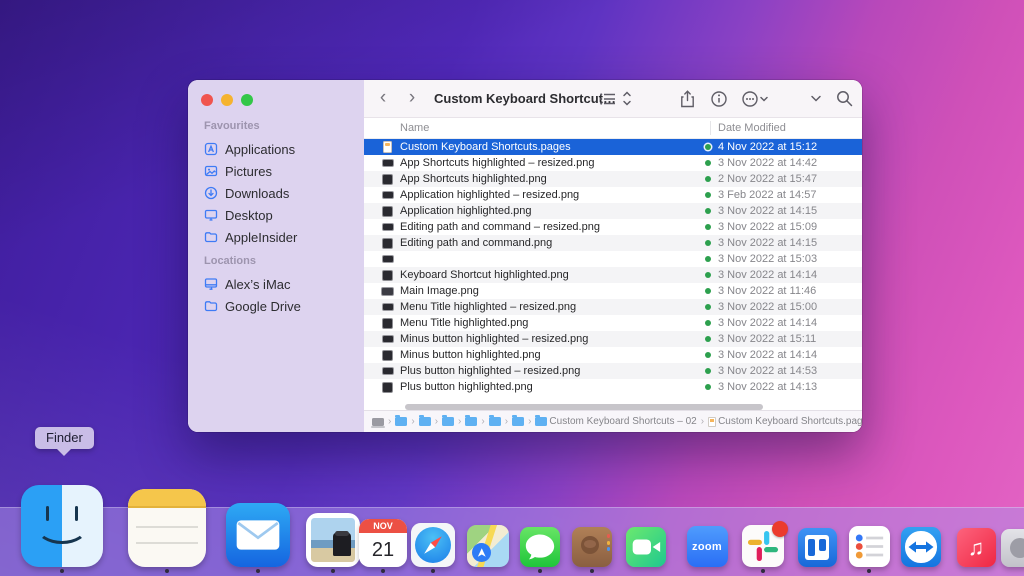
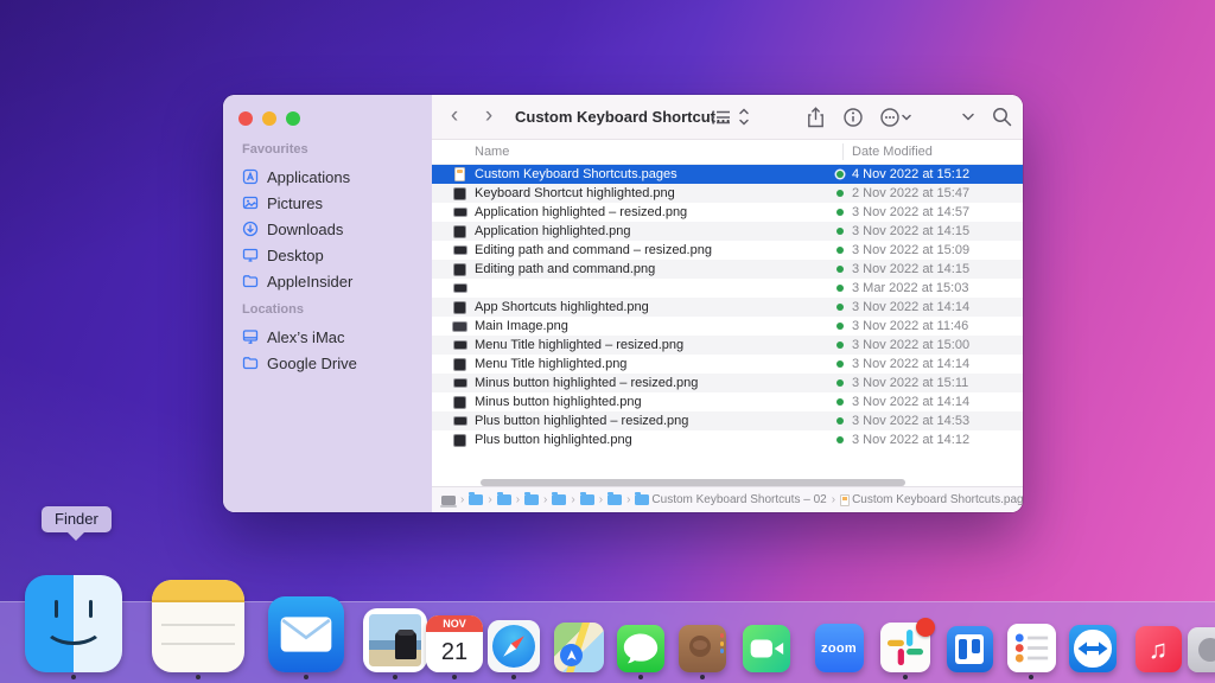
  Favourites
  Applications
  Pictures
  Downloads
  Desktop
  AppleInsider
  Locations
  Alex’s iMac
  Google Drive
  ‹
  ›
  Custom Keyboard Shortcu
  Name
  Date Modified
  Custom Keyboard Shortcuts.pages
  4 Nov 2022 at 15:12
- App Shortcuts highlighted – resized.png
- 3 Nov 2022 at 14:42
- App Shortcuts highlighted.png
+ Keyboard Shortcut highlighted.png
  2 Nov 2022 at 15:47
  Application highlighted – resized.png
- 3 Feb 2022 at 14:57
+ 3 Nov 2022 at 14:57
  Application highlighted.png
  3 Nov 2022 at 14:15
  Editing path and command – resized.png
  3 Nov 2022 at 15:09
  Editing path and command.png
  3 Nov 2022 at 14:15
- 3 Nov 2022 at 15:03
+ 3 Mar 2022 at 15:03
- Keyboard Shortcut highlighted.png
+ App Shortcuts highlighted.png
  3 Nov 2022 at 14:14
  Main Image.png
  3 Nov 2022 at 11:46
  Menu Title highlighted – resized.png
  3 Nov 2022 at 15:00
  Menu Title highlighted.png
  3 Nov 2022 at 14:14
  Minus button highlighted – resized.png
  3 Nov 2022 at 15:11
  Minus button highlighted.png
  3 Nov 2022 at 14:14
  Plus button highlighted – resized.png
  3 Nov 2022 at 14:53
  Plus button highlighted.png
- 3 Nov 2022 at 14:13
+ 3 Nov 2022 at 14:12
  ›
  ›
  ›
  ›
  ›
  ›
  ›
  Custom Keyboard Shortcuts – 02
  ›
  Custom Keyboard Shortcuts.pag
  Finder
  NOV
  21
  zoom
  ♫
